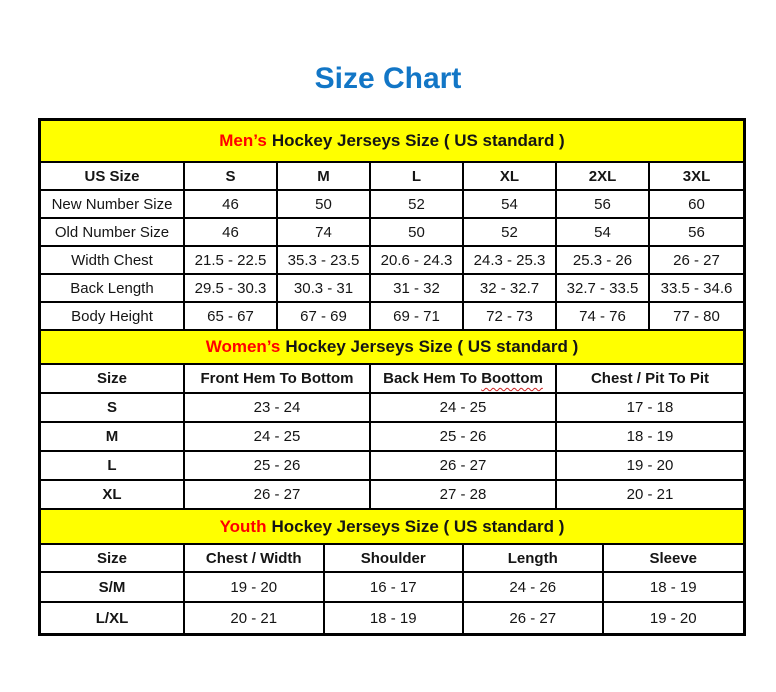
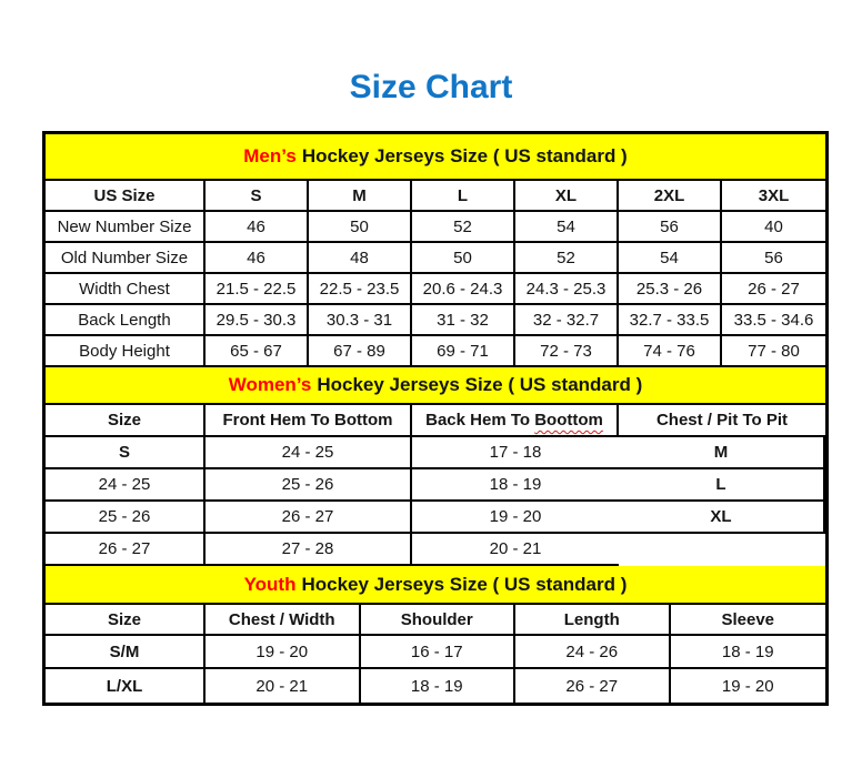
  Size Chart
  Men’s
  Hockey Jerseys Size ( US standard )
  US Size
  S
  M
  L
  XL
  2XL
  3XL
  New Number Size
  46
  50
  52
  54
  56
- 60
+ 40
  Old Number Size
  46
- 74
+ 48
  50
  52
  54
  56
  Width Chest
  21.5 - 22.5
- 35.3 - 23.5
+ 22.5 - 23.5
  20.6 - 24.3
  24.3 - 25.3
  25.3 - 26
  26 - 27
  Back Length
  29.5 - 30.3
  30.3 - 31
  31 - 32
  32 - 32.7
  32.7 - 33.5
  33.5 - 34.6
  Body Height
  65 - 67
- 67 - 69
+ 67 - 89
  69 - 71
  72 - 73
  74 - 76
  77 - 80
  Women’s
  Hockey Jerseys Size ( US standard )
  Size
  Front Hem To Bottom
  Back Hem To
  Boottom
  Chest / Pit To Pit
  S
- 23 - 24
  24 - 25
  17 - 18
  M
  24 - 25
  25 - 26
  18 - 19
  L
  25 - 26
  26 - 27
  19 - 20
  XL
  26 - 27
  27 - 28
  20 - 21
  Youth
  Hockey Jerseys Size ( US standard )
  Size
  Chest / Width
  Shoulder
  Length
  Sleeve
  S/M
  19 - 20
  16 - 17
  24 - 26
  18 - 19
  L/XL
  20 - 21
  18 - 19
  26 - 27
  19 - 20
